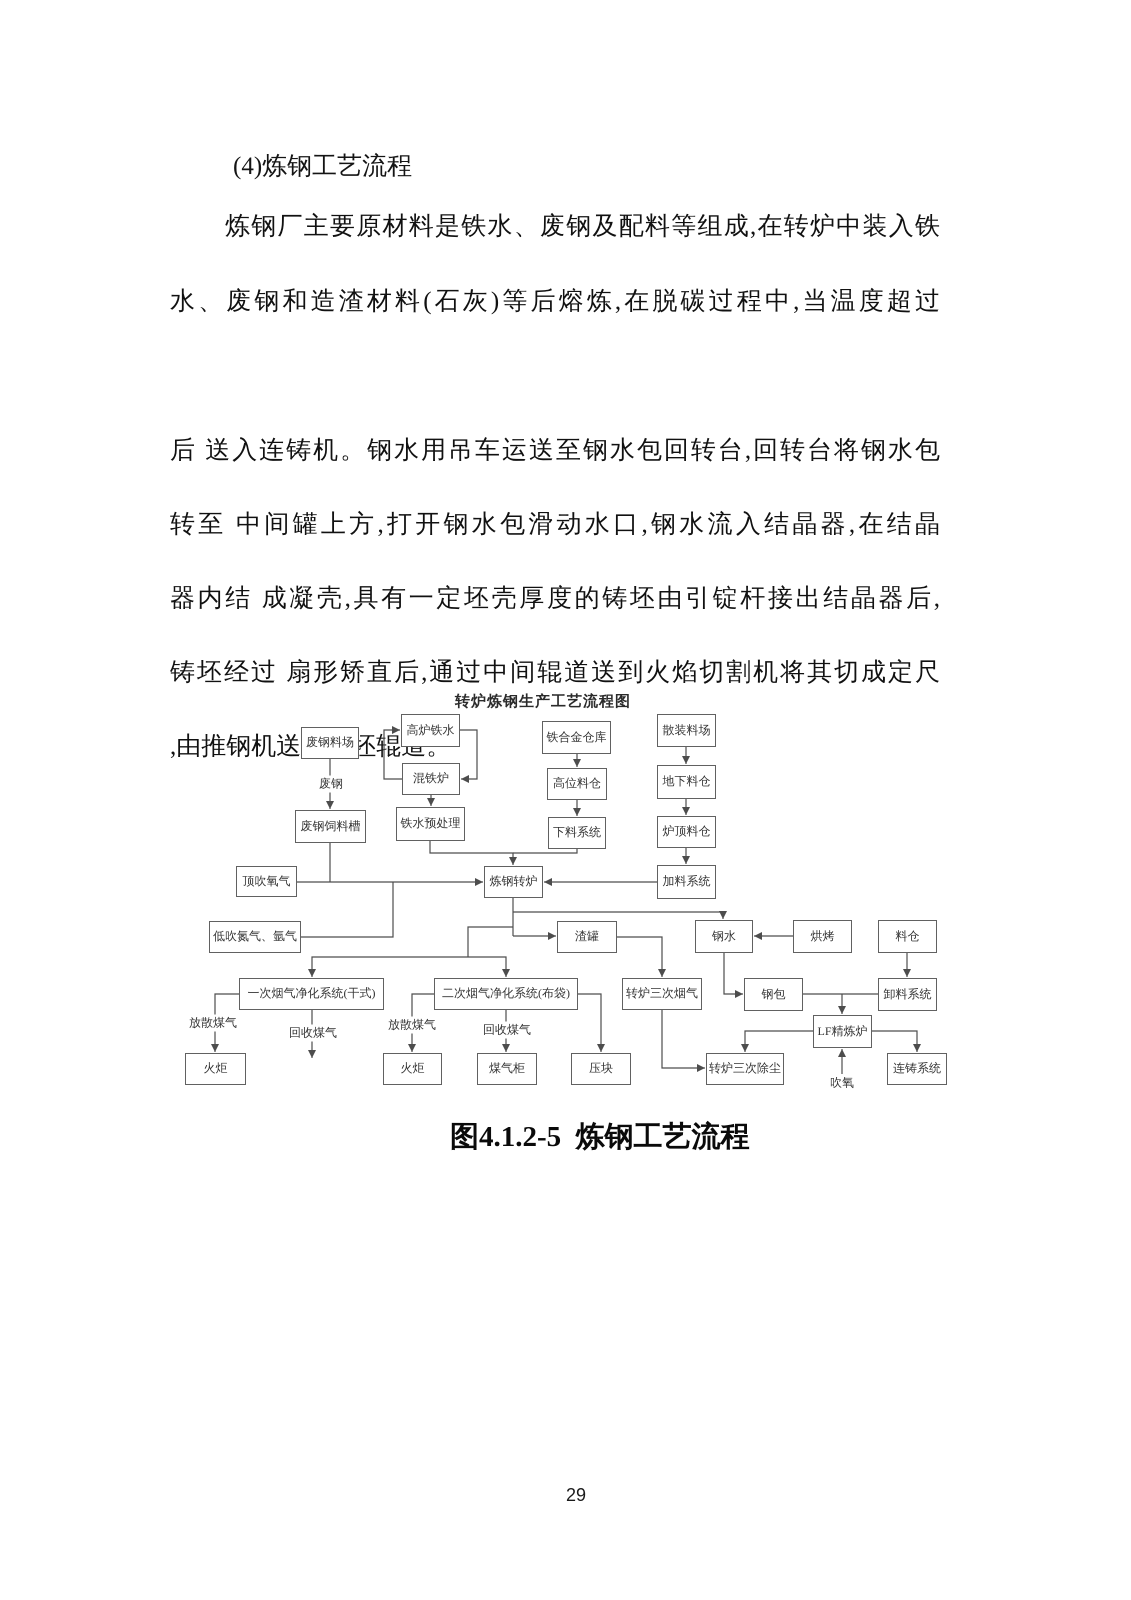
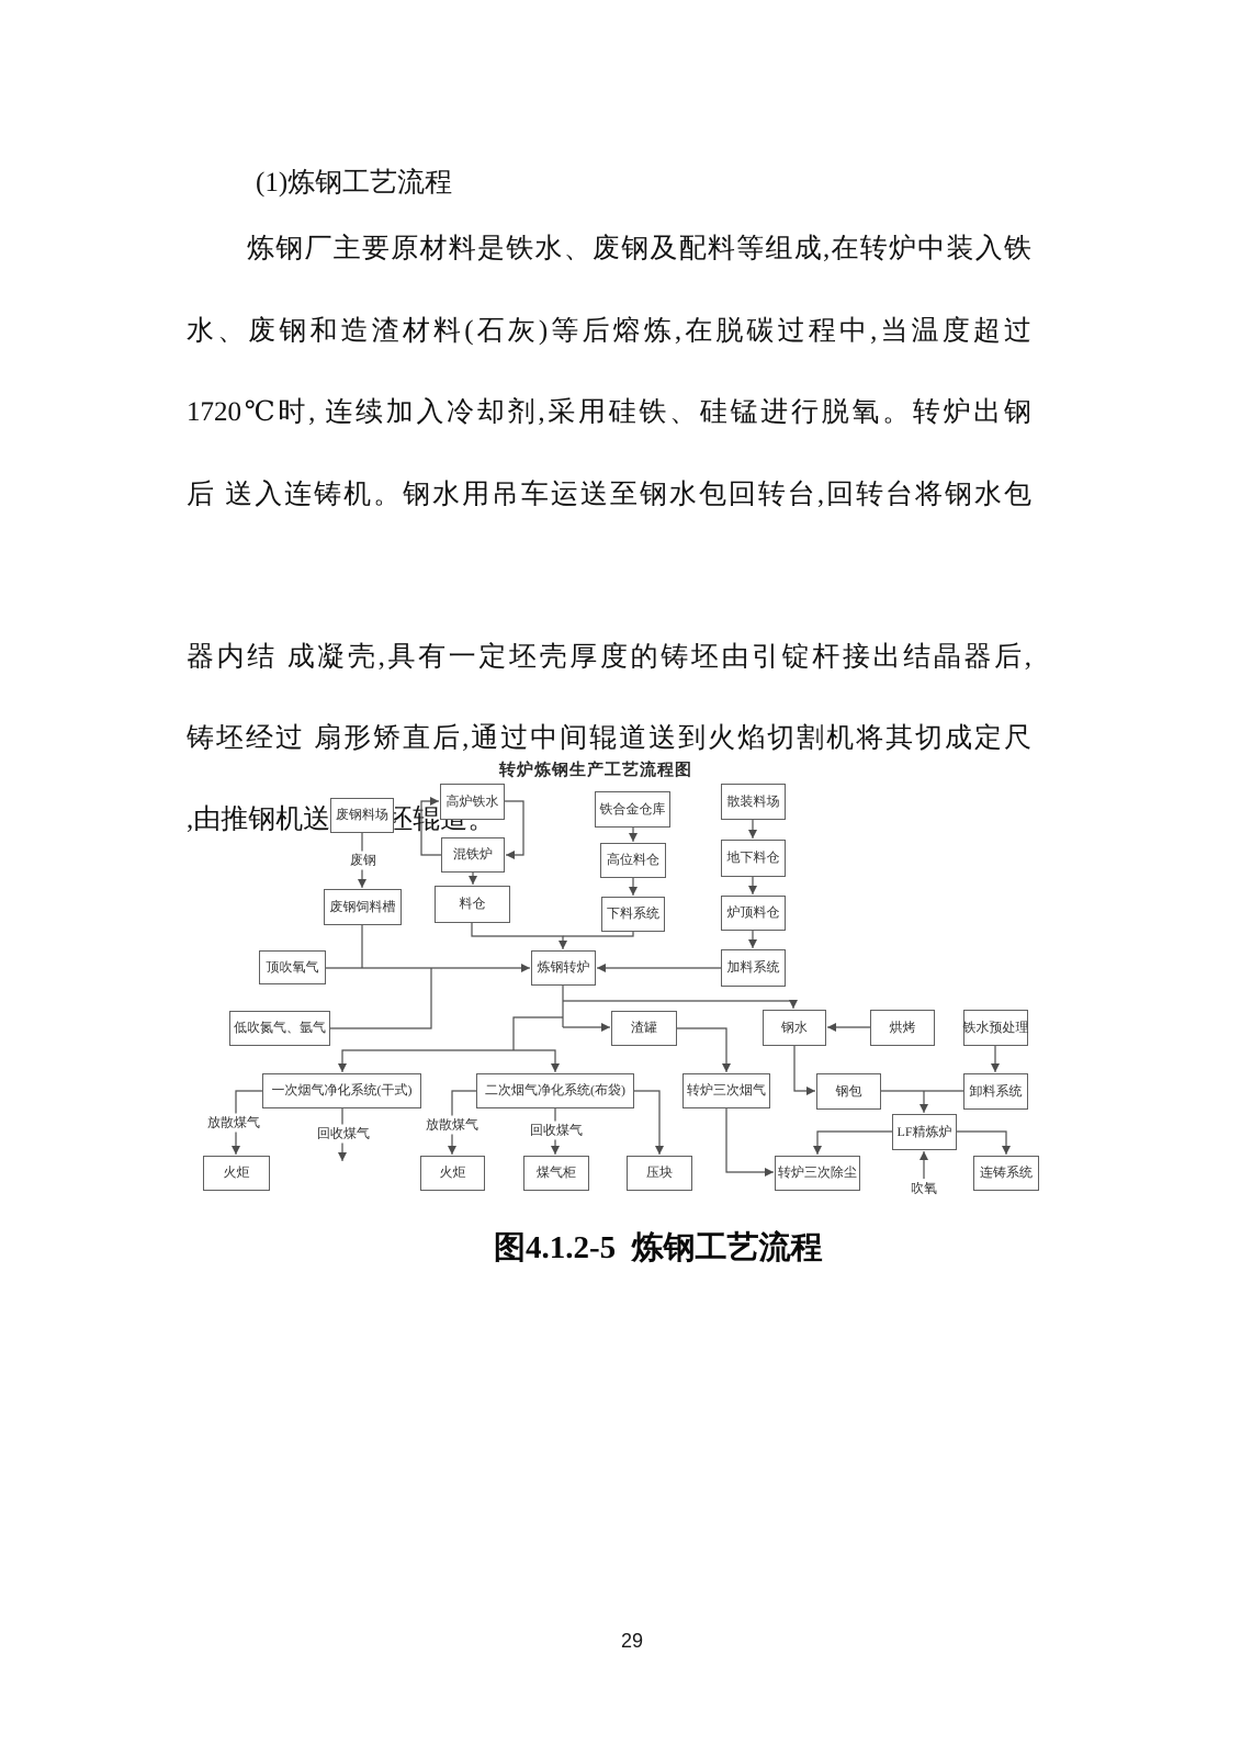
- (4)炼钢工艺流程
+ (1)炼钢工艺流程
  炼钢厂主要原材料是铁水、废钢及配料等组成,在转炉中装入铁
  水、废钢和造渣材料(石灰)等后熔炼,在脱碳过程中,当温度超过
+ 1720℃时, 连续加入冷却剂,采用硅铁、硅锰进行脱氧。转炉出钢
  后 送入连铸机。钢水用吊车运送至钢水包回转台,回转台将钢水包
- 转至 中间罐上方,打开钢水包滑动水口,钢水流入结晶器,在结晶
  器内结 成凝壳,具有一定坯壳厚度的铸坯由引锭杆接出结晶器后,
  铸坯经过 扇形矫直后,通过中间辊道送到火焰切割机将其切成定尺
  转炉炼钢生产工艺流程图
  废钢料场
  高炉铁水
  铁合金仓库
  散装料场
  混铁炉
  高位料仓
  地下料仓
  废钢饲料槽
- 铁水预处理
+ 料仓
  下料系统
  炉顶料仓
  顶吹氧气
  炼钢转炉
  加料系统
  低吹氮气、氩气
  渣罐
  钢水
  烘烤
- 料仓
+ 铁水预处理
  一次烟气净化系统(干式)
  二次烟气净化系统(布袋)
  转炉三次烟气
  钢包
  卸料系统
  LF精炼炉
  火炬
  火炬
  煤气柜
  压块
  转炉三次除尘
  连铸系统
  废钢
  放散煤气
  回收煤气
  放散煤气
  回收煤气
  吹氧
  图4.1.2-5 炼钢工艺流程
  29
